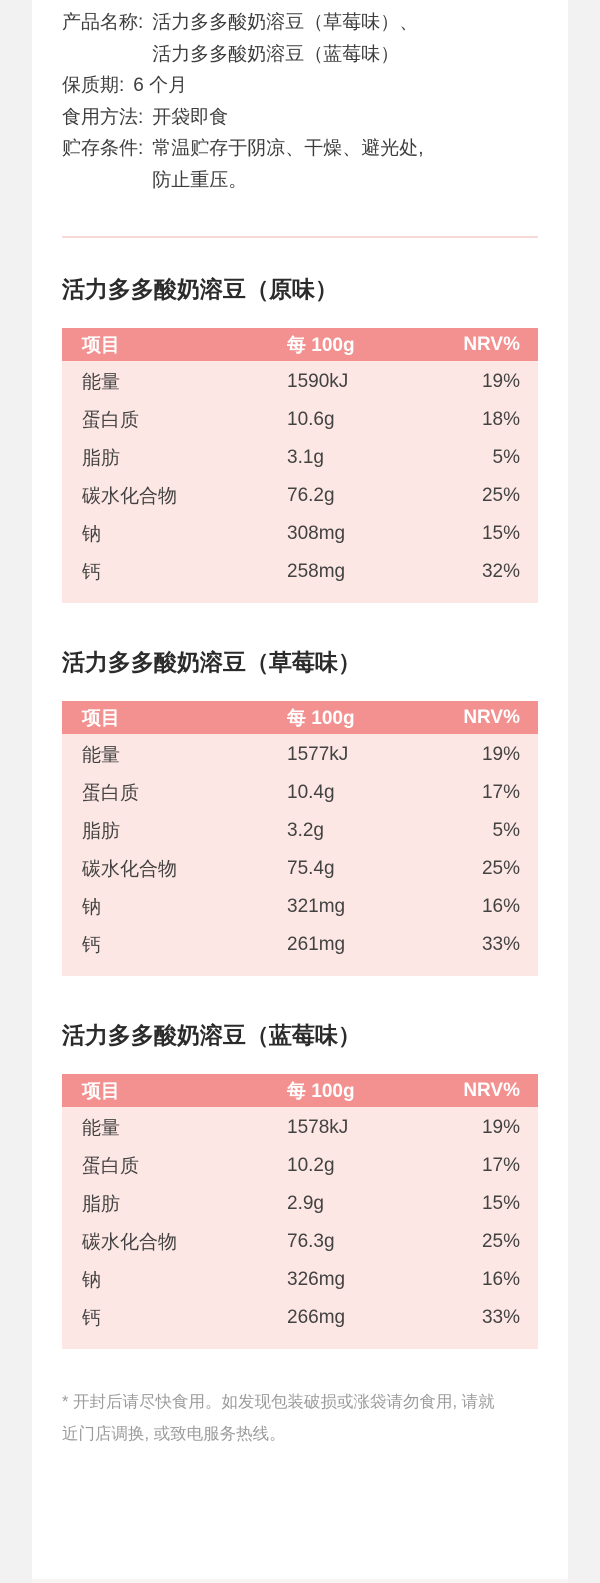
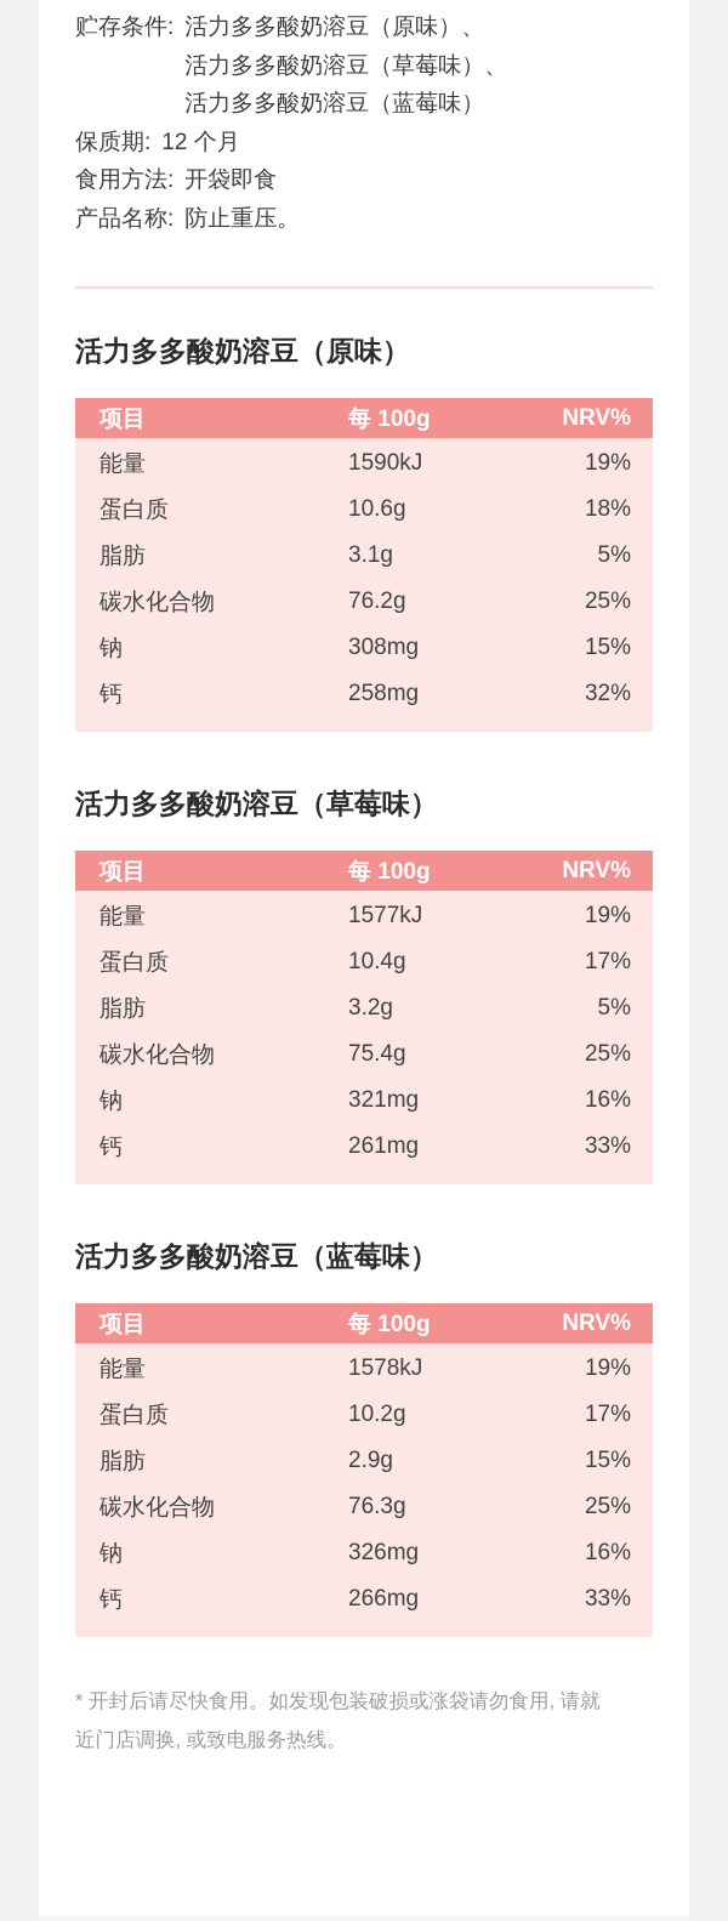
- 产品名称:
+ 贮存条件:
+ 活力多多酸奶溶豆（原味）、
  活力多多酸奶溶豆（草莓味）、
  活力多多酸奶溶豆（蓝莓味）
  保质期:
- 6 个月
+ 12 个月
  食用方法:
  开袋即食
- 贮存条件:
+ 产品名称:
- 常温贮存于阴凉、干燥、避光处,
  防止重压。
  活力多多酸奶溶豆（原味）
  项目
  每 100g
  NRV%
  能量
  1590kJ
  19%
  蛋白质
  10.6g
  18%
  脂肪
  3.1g
  5%
  碳水化合物
  76.2g
  25%
  钠
  308mg
  15%
  钙
  258mg
  32%
  活力多多酸奶溶豆（草莓味）
  项目
  每 100g
  NRV%
  能量
  1577kJ
  19%
  蛋白质
  10.4g
  17%
  脂肪
  3.2g
  5%
  碳水化合物
  75.4g
  25%
  钠
  321mg
  16%
  钙
  261mg
  33%
  活力多多酸奶溶豆（蓝莓味）
  项目
  每 100g
  NRV%
  能量
  1578kJ
  19%
  蛋白质
  10.2g
  17%
  脂肪
  2.9g
  15%
  碳水化合物
  76.3g
  25%
  钠
  326mg
  16%
  钙
  266mg
  33%
  * 开封后请尽快食用。如发现包装破损或涨袋请勿食用, 请就
  近门店调换, 或致电服务热线。
